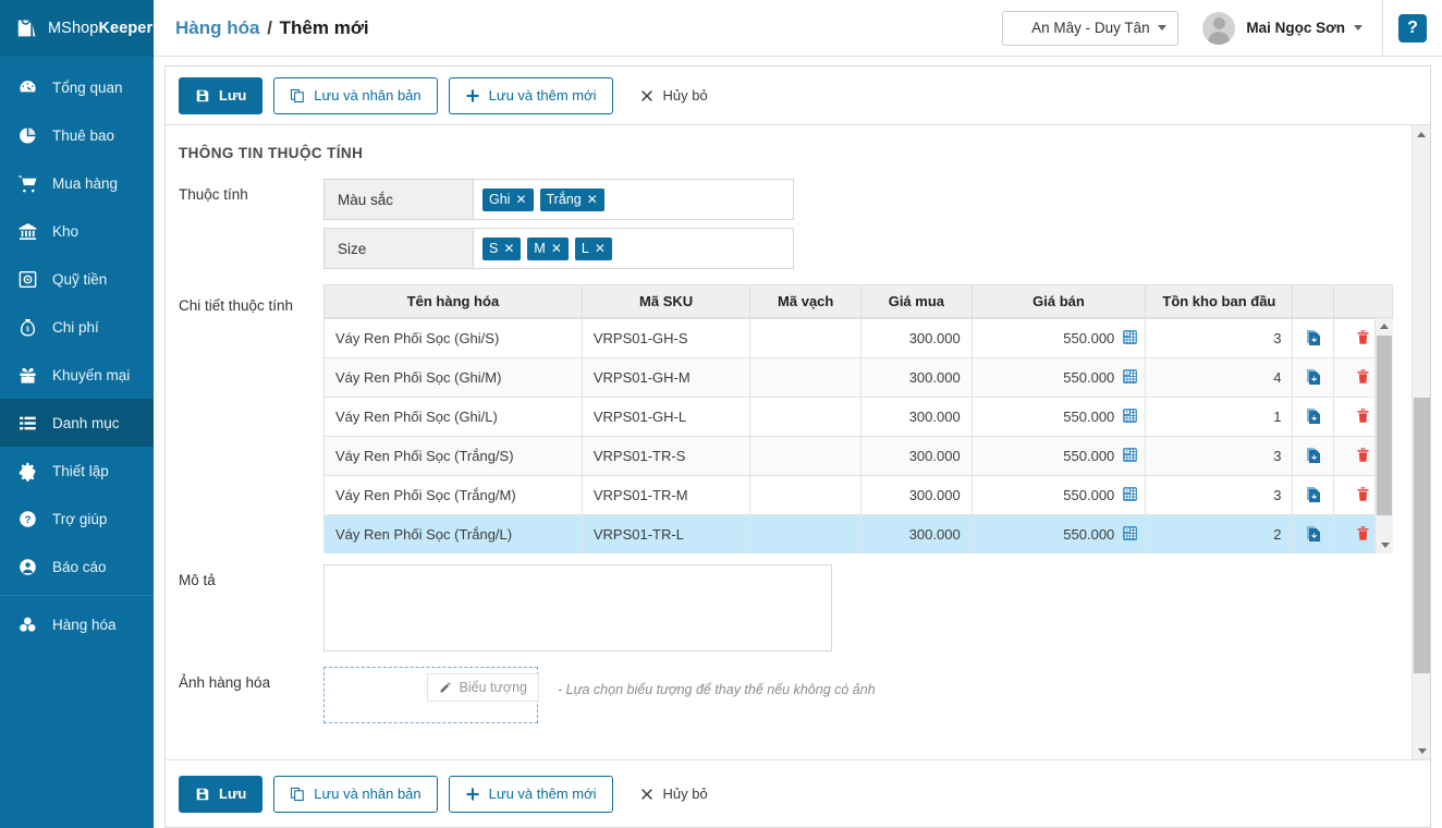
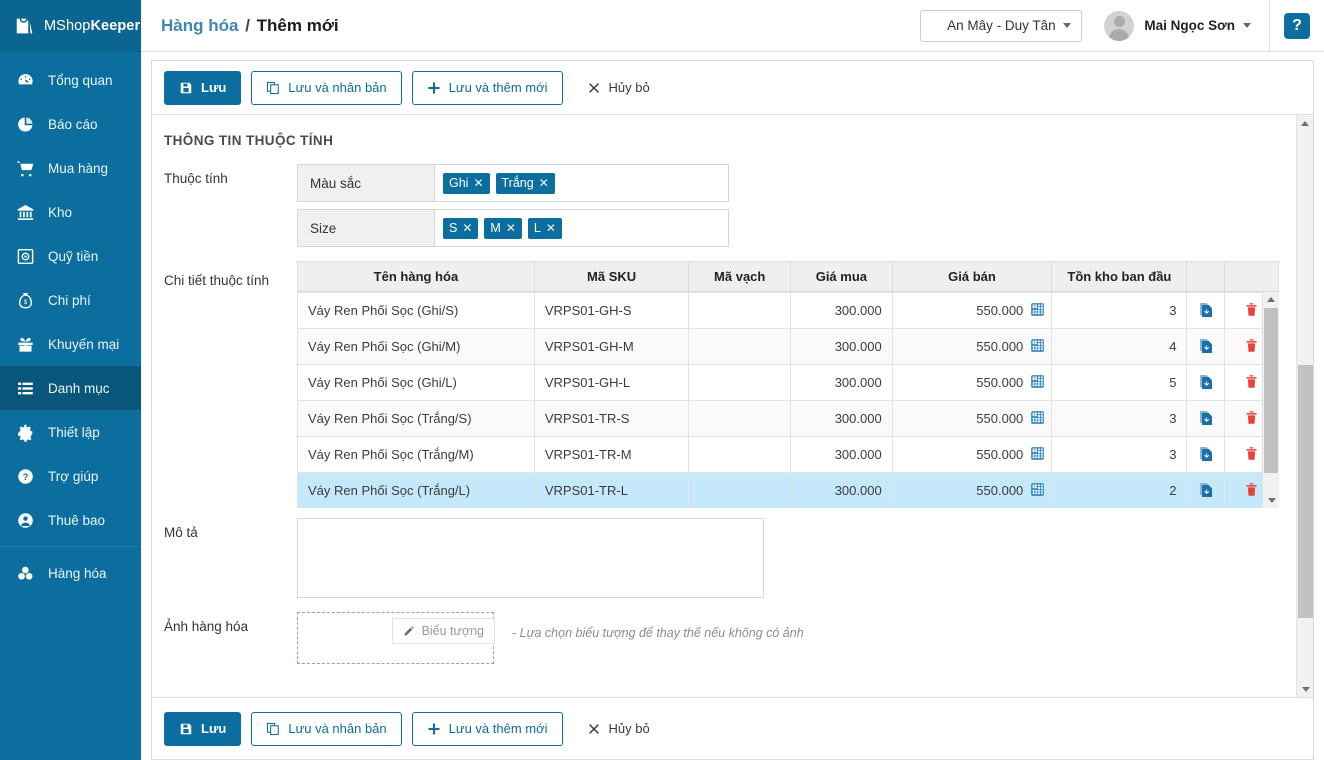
  MShopKeeper
  Tổng quan
- Thuê bao
+ Báo cáo
  Mua hàng
  Kho
  Quỹ tiền
  Chi phí
  Khuyến mại
  Danh mục
  Thiết lập
  ?
  Trợ giúp
- Báo cáo
+ Thuê bao
  Hàng hóa
  Hàng hóa / Thêm mới
  An Mây - Duy Tân
  Mai Ngọc Sơn
  ?
  Lưu
  Lưu và nhân bản
  Lưu và thêm mới
  Hủy bỏ
  THÔNG TIN THUỘC TÍNH
  Thuộc tính
  Màu sắc
  Ghi
  ✕
  Trắng
  ✕
  Size
  S
  ✕
  M
  ✕
  L
  ✕
  Chi tiết thuộc tính
  Tên hàng hóa	Mã SKU	Mã vạch	Giá mua	Giá bán	Tồn kho ban đầu
  Váy Ren Phối Sọc (Ghi/S)	VRPS01-GH-S		300.000	550.000	3
  Váy Ren Phối Sọc (Ghi/M)	VRPS01-GH-M		300.000	550.000	4
- Váy Ren Phối Sọc (Ghi/L)	VRPS01-GH-L		300.000	550.000	1
+ Váy Ren Phối Sọc (Ghi/L)	VRPS01-GH-L		300.000	550.000	5
  Váy Ren Phối Sọc (Trắng/S)	VRPS01-TR-S		300.000	550.000	3
  Váy Ren Phối Sọc (Trắng/M)	VRPS01-TR-M		300.000	550.000	3
  Váy Ren Phối Sọc (Trắng/L)	VRPS01-TR-L		300.000	550.000	2
  Mô tả
  Ảnh hàng hóa
  Biểu tượng
  - Lựa chọn biểu tượng để thay thế nếu không có ảnh
  Lưu
  Lưu và nhân bản
  Lưu và thêm mới
  Hủy bỏ
